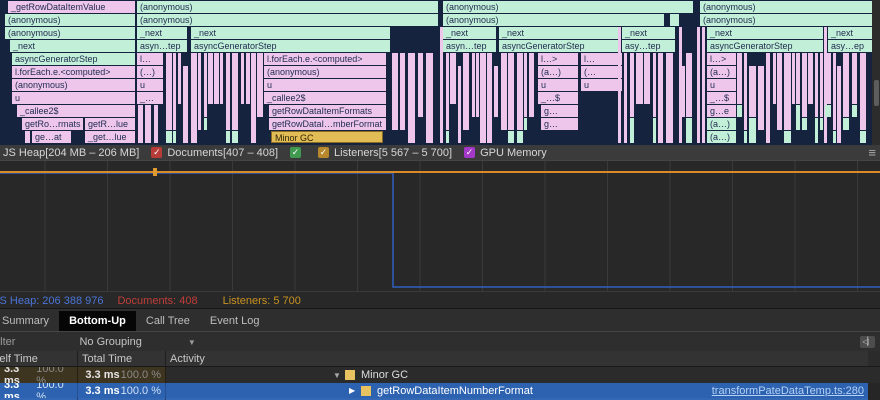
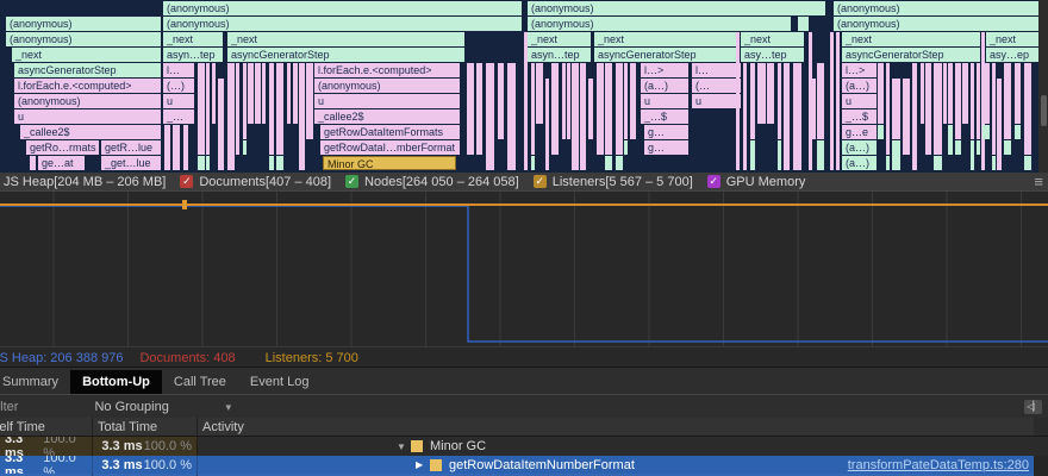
- _getRowDataItemValue
  (anonymous)
  (anonymous)
  _next
  asyncGeneratorStep
  l.forEach.e.<computed>
  (anonymous)
  u
  _callee2$
  getRo…rmats
  getR…lue
  ge…at
  _get…lue
  (anonymous)
  (anonymous)
  (anonymous)
  (anonymous)
  (anonymous)
  (anonymous)
  _next
  _next
  _next
  _next
  _next
  _next
  _next
  asyn…tep
  asyncGeneratorStep
  asyn…tep
  asyncGeneratorStep
  asy…tep
  asyncGeneratorStep
  asy…ep
  l…
  (…)
  u
  _…
  l.forEach.e.<computed>
  (anonymous)
  u
  _callee2$
  getRowDataItemFormats
  getRowDataI…mberFormat
  Minor GC
  l…>
  l…
  (a…)
  (…
  u
  u
  _…$
  g…
  g…
  l…>
  (a…)
  u
  _…$
  g…e
  (a…)
  (a…)
  JS Heap[204 MB – 206 MB]
  ✓
  Documents[407 – 408]
  ✓
+ Nodes[264 050 – 264 058]
  ✓
  Listeners[5 567 – 5 700]
  ✓
  GPU Memory
  ≡
  S Heap: 206 388 976
  Documents: 408
  Listeners: 5 700
  Summary
  Bottom-Up
  Call Tree
  Event Log
  No Grouping
  ▼
  ◁▏
  elf Time
  Total Time
  Activity
  3.3 ms
  100.0 %
  3.3 ms
  100.0 %
  ▼
  Minor GC
  3.3 ms
  100.0 %
  3.3 ms
  100.0 %
  ▶
  getRowDataItemNumberFormat
  transformPateDataTemp.ts:280
